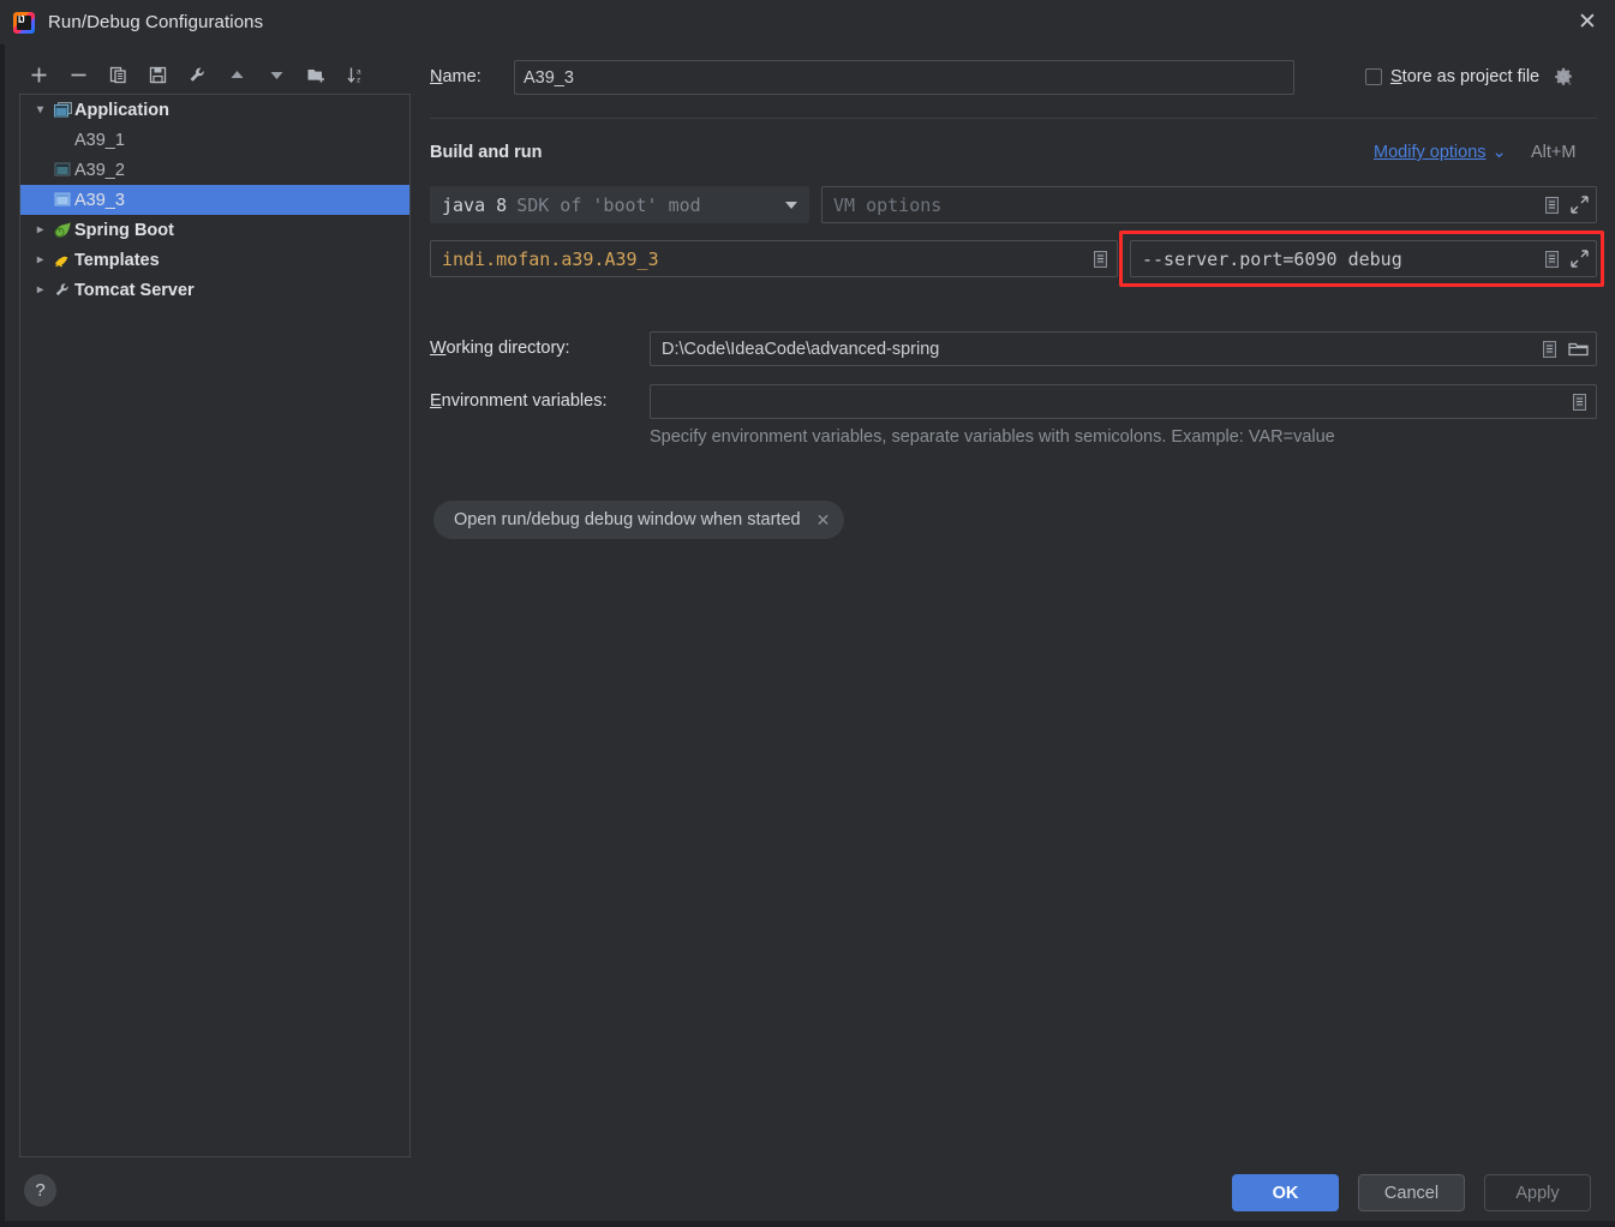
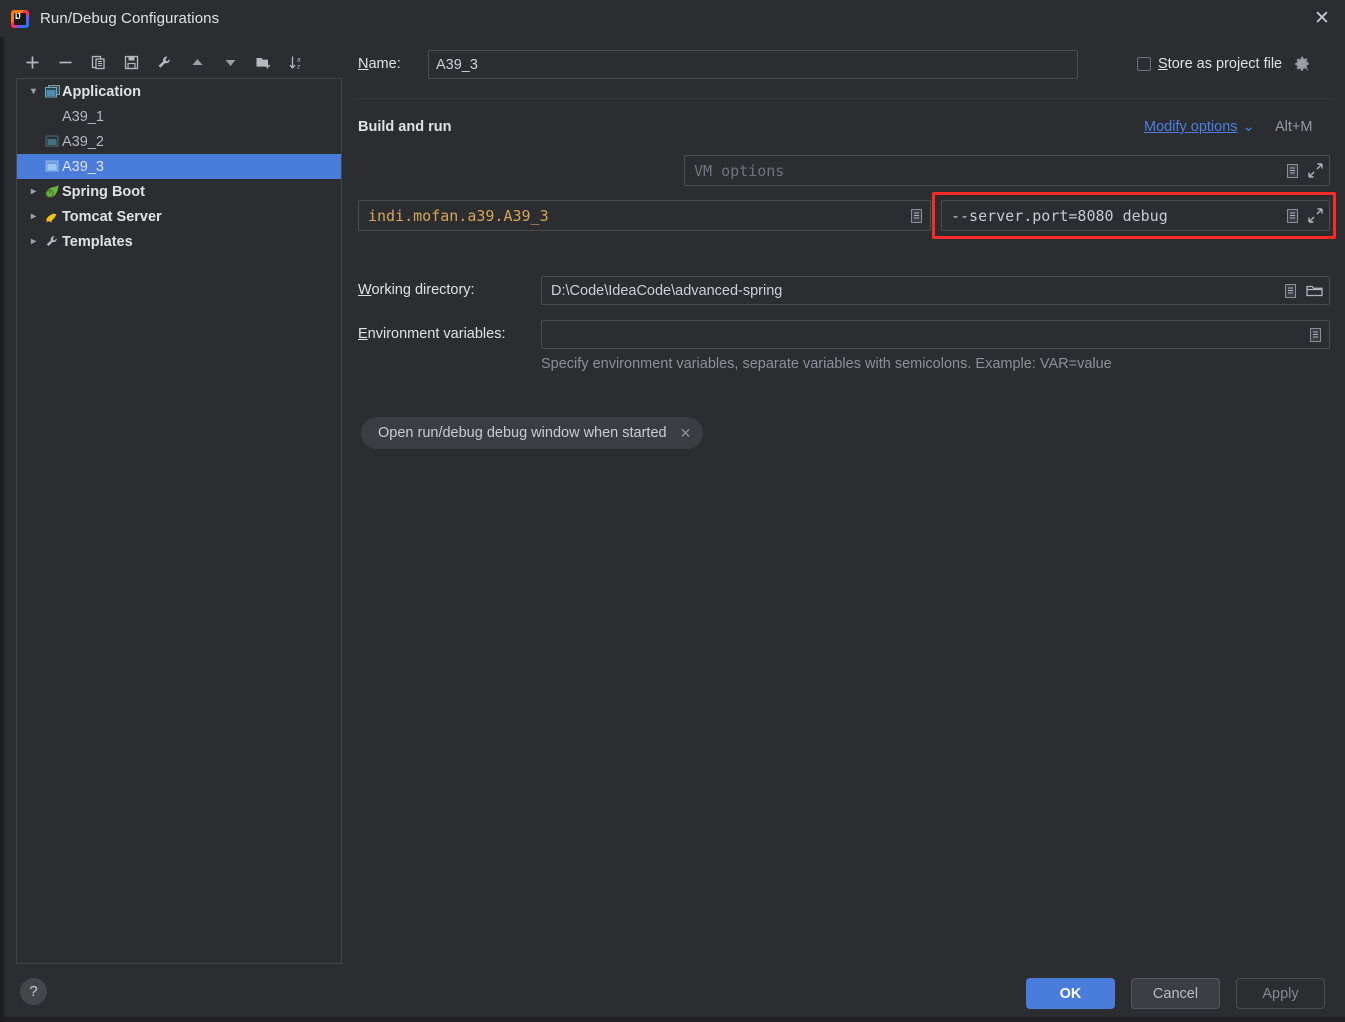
  Run/Debug Configurations
  ✕
  ▾
  Application
  A39_1
  A39_2
  A39_3
  ▸
  Spring Boot
  ▸
- Templates
+ Tomcat Server
  ▸
- Tomcat Server
+ Templates
  Name:
  A39_3
  Store as project file
  Build and run
  Modify options
  ⌄
  Alt+M
- java 8
- SDK of 'boot' mod
  VM options
  indi.mofan.a39.A39_3
- --server.port=6090 debug
+ --server.port=8080 debug
  Working directory:
  D:\Code\IdeaCode\advanced-spring
  Environment variables:
  Specify environment variables, separate variables with semicolons. Example: VAR=value
  Open run/debug debug window when started
  ✕
  ?
  OK
  Cancel
  Apply
